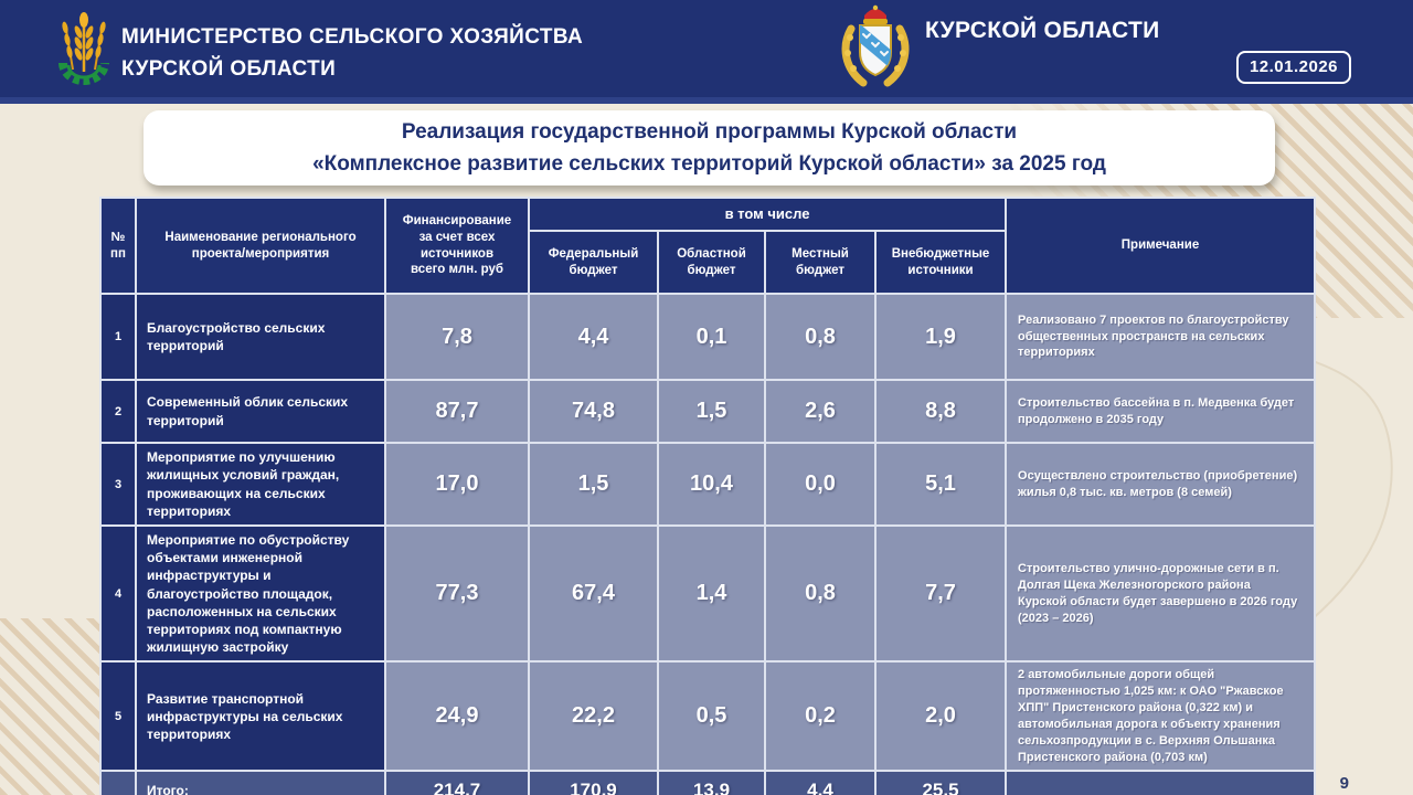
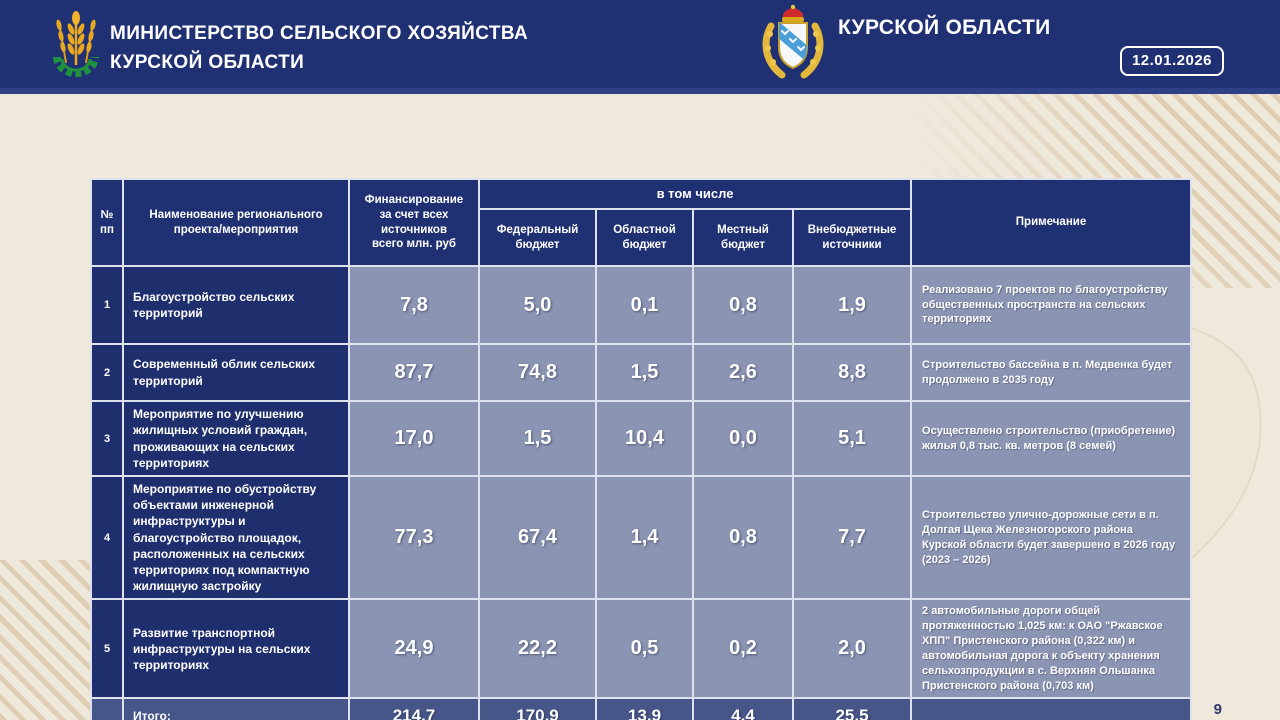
  МИНИСТЕРСТВО СЕЛЬСКОГО ХОЗЯЙСТВА
  КУРСКОЙ ОБЛАСТИ
  КУРСКОЙ ОБЛАСТИ
  12.01.2026
- Реализация государственной программы Курской области
- «Комплексное развитие сельских территорий Курской области» за 2025 год
  № пп	Наименование регионального проекта/мероприятия	Финансирование за счет всех источников всего млн. руб	в том числе	Примечание
  Федеральный бюджет	Областной бюджет	Местный бюджет	Внебюджетные источники
- 1	Благоустройство сельских территорий	7,8	4,4	0,1	0,8	1,9	Реализовано 7 проектов по благоустройству общественных пространств на сельских территориях
+ 1	Благоустройство сельских территорий	7,8	5,0	0,1	0,8	1,9	Реализовано 7 проектов по благоустройству общественных пространств на сельских территориях
  2	Современный облик сельских территорий	87,7	74,8	1,5	2,6	8,8	Строительство бассейна в п. Медвенка будет продолжено в 2035 году
  3	Мероприятие по улучшению жилищных условий граждан, проживающих на сельских территориях	17,0	1,5	10,4	0,0	5,1	Осуществлено строительство (приобретение) жилья 0,8 тыс. кв. метров (8 семей)
  4	Мероприятие по обустройству объектами инженерной инфраструктуры и благоустройство площадок, расположенных на сельских территориях под компактную жилищную застройку	77,3	67,4	1,4	0,8	7,7	Строительство улично-дорожные сети в п. Долгая Щека Железногорского района Курской области будет завершено в 2026 году (2023 – 2026)
  5	Развитие транспортной инфраструктуры на сельских территориях	24,9	22,2	0,5	0,2	2,0	2 автомобильные дороги общей протяженностью 1,025 км: к ОАО "Ржавское ХПП" Пристенского района (0,322 км) и автомобильная дорога к объекту хранения сельхозпродукции в с. Верхняя Ольшанка Пристенского района (0,703 км)
  	Итого:	214,7	170,9	13,9	4,4	25,5
  9
